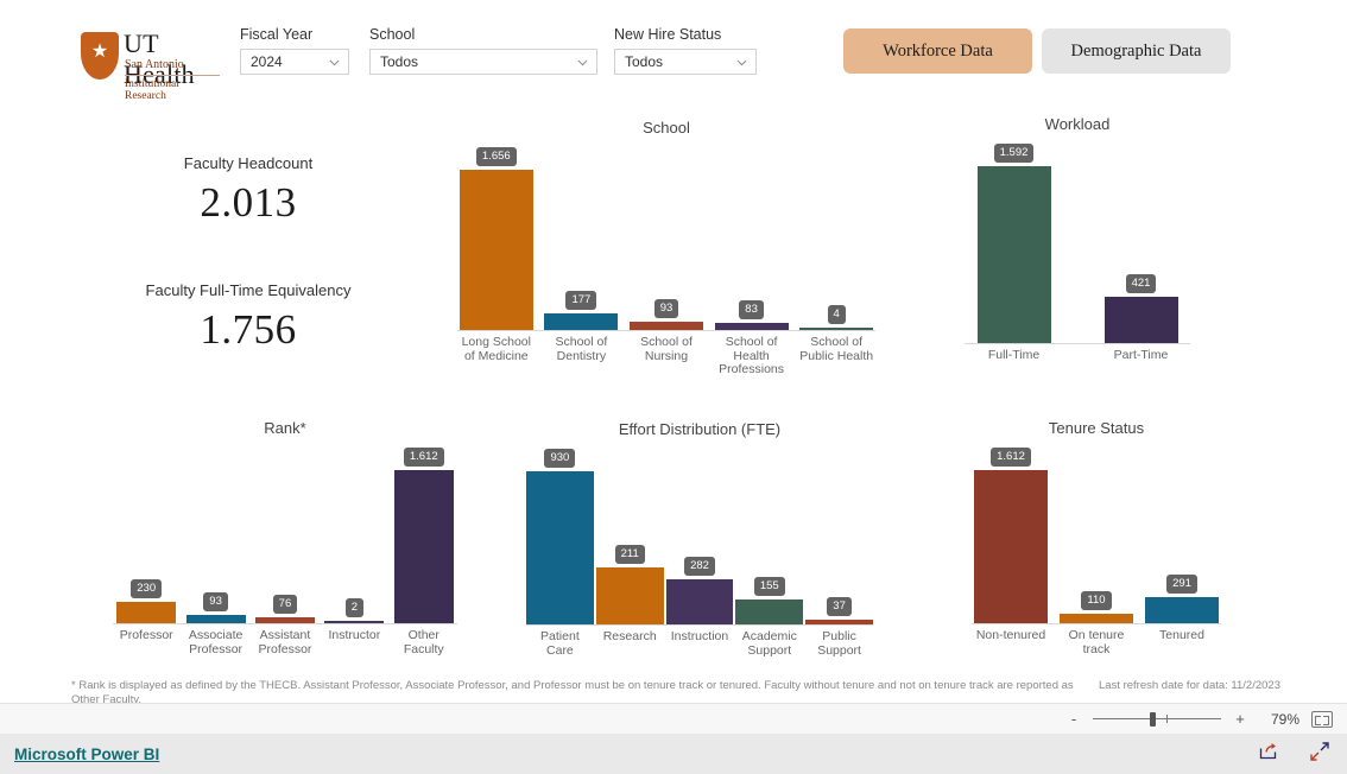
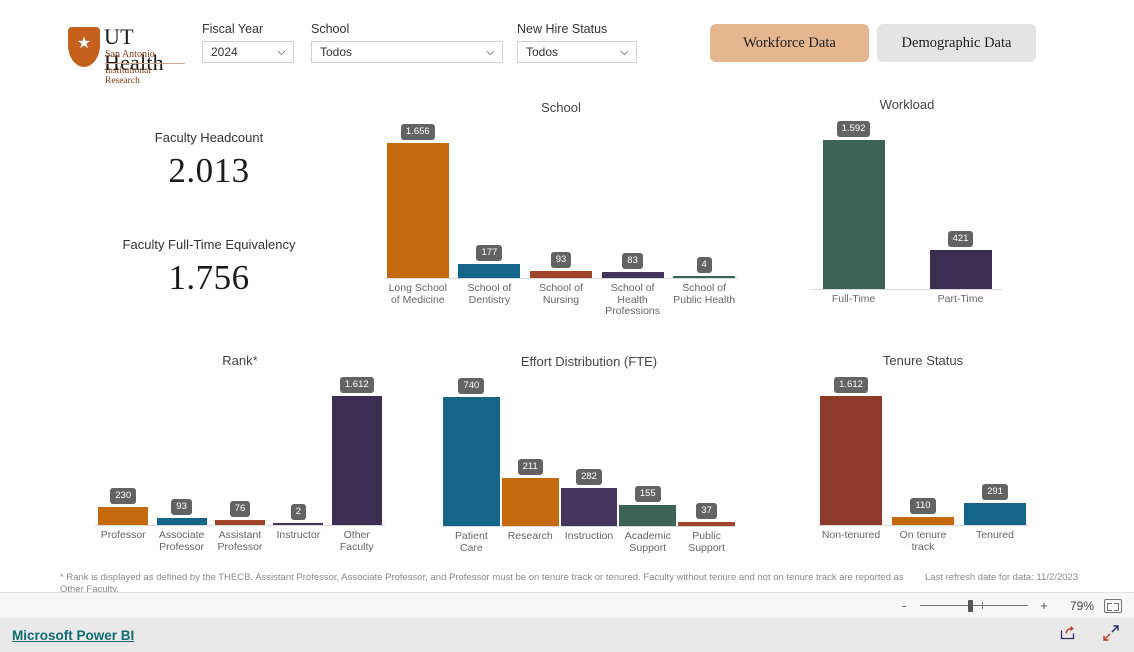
  ★
  San Antonio
  Institutional Research
  Fiscal Year
  2024
  School
  Todos
  New Hire Status
  Todos
  Workforce Data
  Demographic Data
  Faculty Headcount
  2.013
  Faculty Full-Time Equivalency
  1.756
  School
  1.656
  177
  93
  83
  4
  Long School
  of Medicine
  School of
  Dentistry
  School of
  Nursing
  School of
  Health
  Professions
  School of
  Public Health
  Workload
  1.592
  421
  Full-Time
  Part-Time
  Rank*
  230
  93
  76
  2
  1.612
  Professor
  Associate
  Professor
  Assistant
  Professor
  Instructor
  Other
  Faculty
  Effort Distribution (FTE)
- 930
+ 740
  211
  282
  155
  37
  Patient
  Care
  Research
  Instruction
  Academic
  Support
  Public
  Support
  Tenure Status
  1.612
  110
  291
  Non-tenured
  On tenure
  track
  Tenured
  * Rank is displayed as defined by the THECB. Assistant Professor, Associate Professor, and Professor must be on tenure track or tenured. Faculty without tenure and not on tenure track are reported as Other Faculty.
  Last refresh date for data: 11/2/2023
  -
  +
  79%
  Microsoft Power BI
